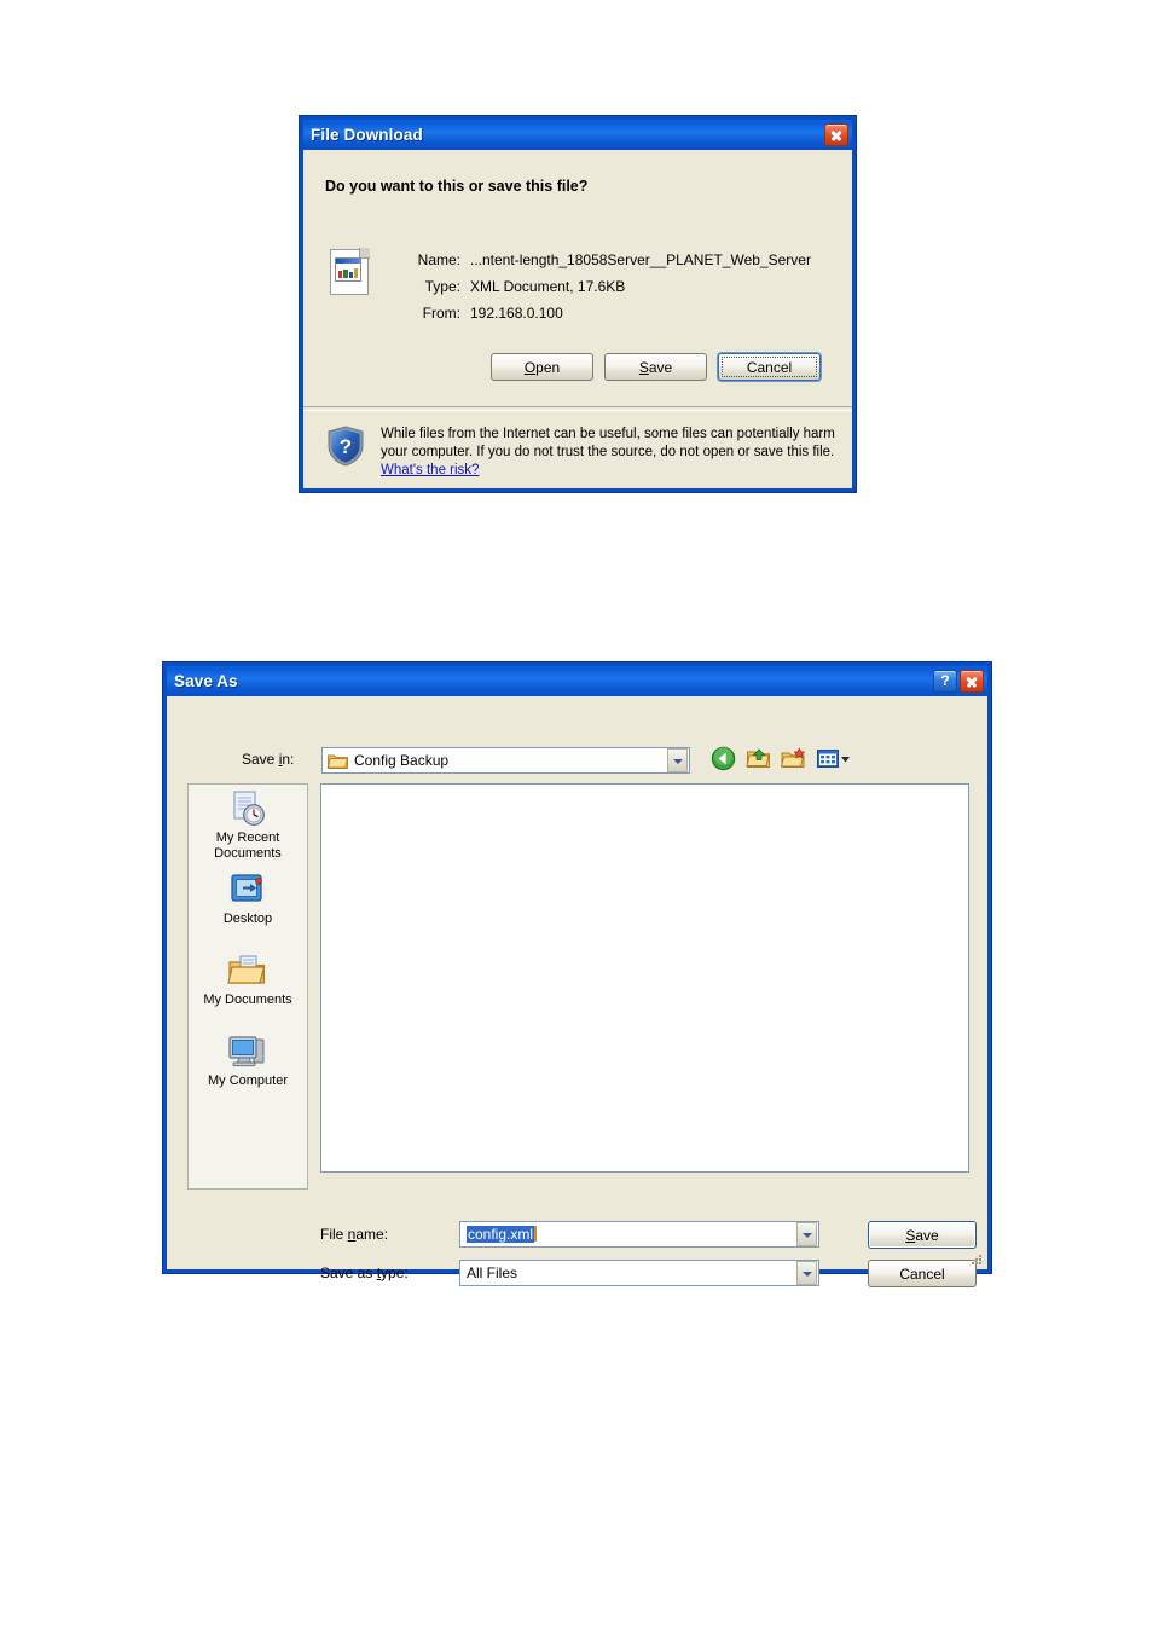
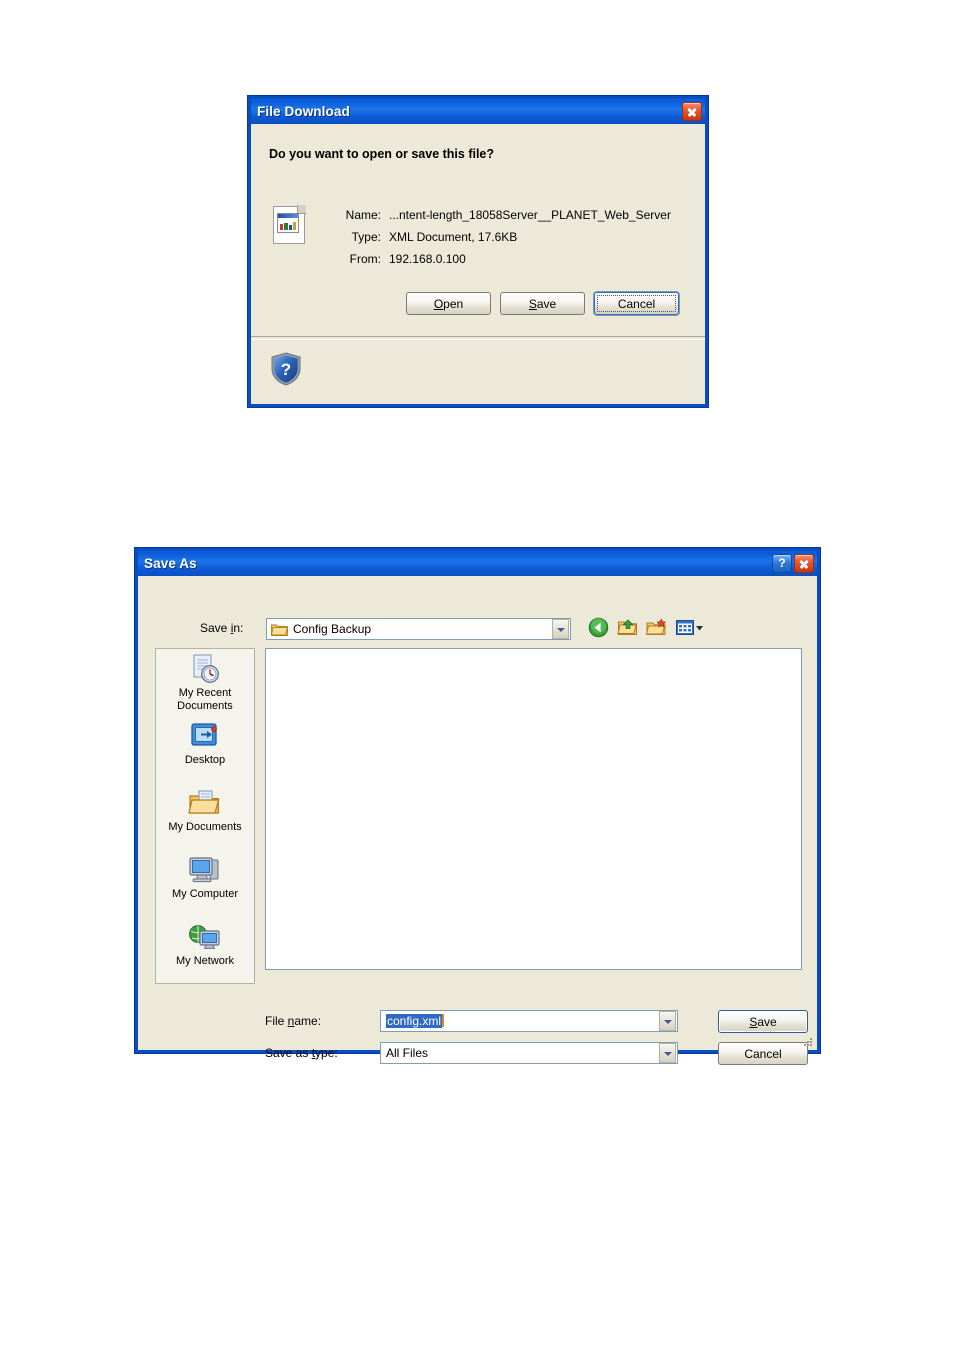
  File Download
- Do you want to this or save this file?
+ Do you want to open or save this file?
  Name:
  ...ntent-length_18058Server__PLANET_Web_Server
  Type:
  XML Document, 17.6KB
  From:
  192.168.0.100
  Open
  Save
  Cancel
  ?
- While files from the Internet can be useful, some files can potentially harm your computer. If you do not trust the source, do not open or save this file. What's the risk?
  Save As
  ?
  Save in:
  Config Backup
  My Recent Documents
  Desktop
  My Documents
  My Computer
+ My Network
  File name:
  config.xml
  Save as type:
  All Files
  Save
  Cancel
